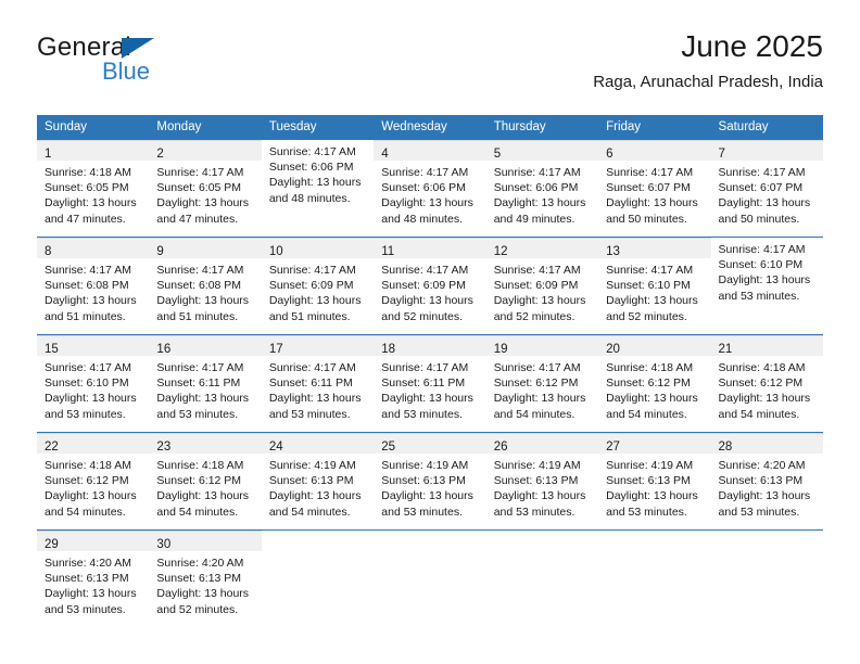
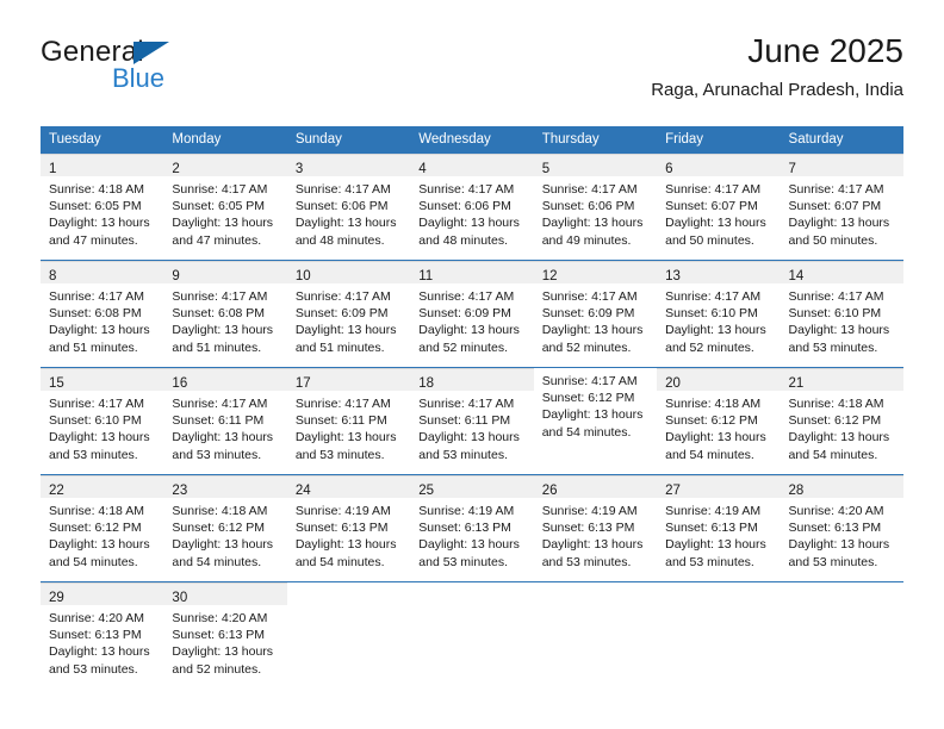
  General
  Blue
  June 2025
  Raga, Arunachal Pradesh, India
- Sunday
+ Tuesday
  Monday
- Tuesday
+ Sunday
  Wednesday
  Thursday
  Friday
  Saturday
  1
  Sunrise: 4:18 AM
  Sunset: 6:05 PM
  Daylight: 13 hours
  and 47 minutes.
  2
  Sunrise: 4:17 AM
  Sunset: 6:05 PM
  Daylight: 13 hours
  and 47 minutes.
+ 3
  Sunrise: 4:17 AM
  Sunset: 6:06 PM
  Daylight: 13 hours
  and 48 minutes.
  4
  Sunrise: 4:17 AM
  Sunset: 6:06 PM
  Daylight: 13 hours
  and 48 minutes.
  5
  Sunrise: 4:17 AM
  Sunset: 6:06 PM
  Daylight: 13 hours
  and 49 minutes.
  6
  Sunrise: 4:17 AM
  Sunset: 6:07 PM
  Daylight: 13 hours
  and 50 minutes.
  7
  Sunrise: 4:17 AM
  Sunset: 6:07 PM
  Daylight: 13 hours
  and 50 minutes.
  8
  Sunrise: 4:17 AM
  Sunset: 6:08 PM
  Daylight: 13 hours
  and 51 minutes.
  9
  Sunrise: 4:17 AM
  Sunset: 6:08 PM
  Daylight: 13 hours
  and 51 minutes.
  10
  Sunrise: 4:17 AM
  Sunset: 6:09 PM
  Daylight: 13 hours
  and 51 minutes.
  11
  Sunrise: 4:17 AM
  Sunset: 6:09 PM
  Daylight: 13 hours
  and 52 minutes.
  12
  Sunrise: 4:17 AM
  Sunset: 6:09 PM
  Daylight: 13 hours
  and 52 minutes.
  13
  Sunrise: 4:17 AM
  Sunset: 6:10 PM
  Daylight: 13 hours
  and 52 minutes.
+ 14
  Sunrise: 4:17 AM
  Sunset: 6:10 PM
  Daylight: 13 hours
  and 53 minutes.
  15
  Sunrise: 4:17 AM
  Sunset: 6:10 PM
  Daylight: 13 hours
  and 53 minutes.
  16
  Sunrise: 4:17 AM
  Sunset: 6:11 PM
  Daylight: 13 hours
  and 53 minutes.
  17
  Sunrise: 4:17 AM
  Sunset: 6:11 PM
  Daylight: 13 hours
  and 53 minutes.
  18
  Sunrise: 4:17 AM
  Sunset: 6:11 PM
  Daylight: 13 hours
  and 53 minutes.
- 19
  Sunrise: 4:17 AM
  Sunset: 6:12 PM
  Daylight: 13 hours
  and 54 minutes.
  20
  Sunrise: 4:18 AM
  Sunset: 6:12 PM
  Daylight: 13 hours
  and 54 minutes.
  21
  Sunrise: 4:18 AM
  Sunset: 6:12 PM
  Daylight: 13 hours
  and 54 minutes.
  22
  Sunrise: 4:18 AM
  Sunset: 6:12 PM
  Daylight: 13 hours
  and 54 minutes.
  23
  Sunrise: 4:18 AM
  Sunset: 6:12 PM
  Daylight: 13 hours
  and 54 minutes.
  24
  Sunrise: 4:19 AM
  Sunset: 6:13 PM
  Daylight: 13 hours
  and 54 minutes.
  25
  Sunrise: 4:19 AM
  Sunset: 6:13 PM
  Daylight: 13 hours
  and 53 minutes.
  26
  Sunrise: 4:19 AM
  Sunset: 6:13 PM
  Daylight: 13 hours
  and 53 minutes.
  27
  Sunrise: 4:19 AM
  Sunset: 6:13 PM
  Daylight: 13 hours
  and 53 minutes.
  28
  Sunrise: 4:20 AM
  Sunset: 6:13 PM
  Daylight: 13 hours
  and 53 minutes.
  29
  Sunrise: 4:20 AM
  Sunset: 6:13 PM
  Daylight: 13 hours
  and 53 minutes.
  30
  Sunrise: 4:20 AM
  Sunset: 6:13 PM
  Daylight: 13 hours
  and 52 minutes.
